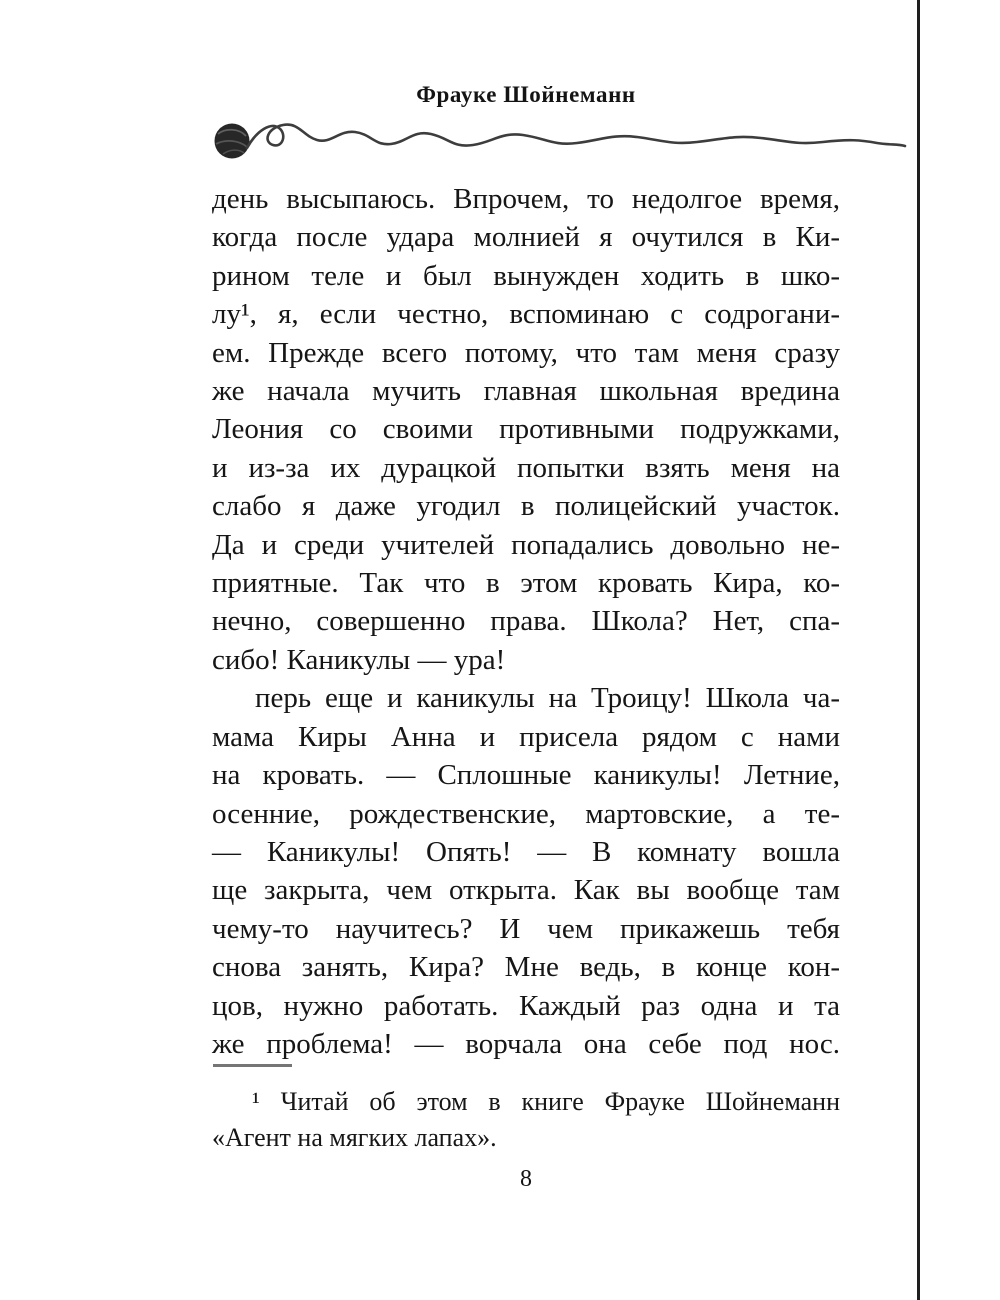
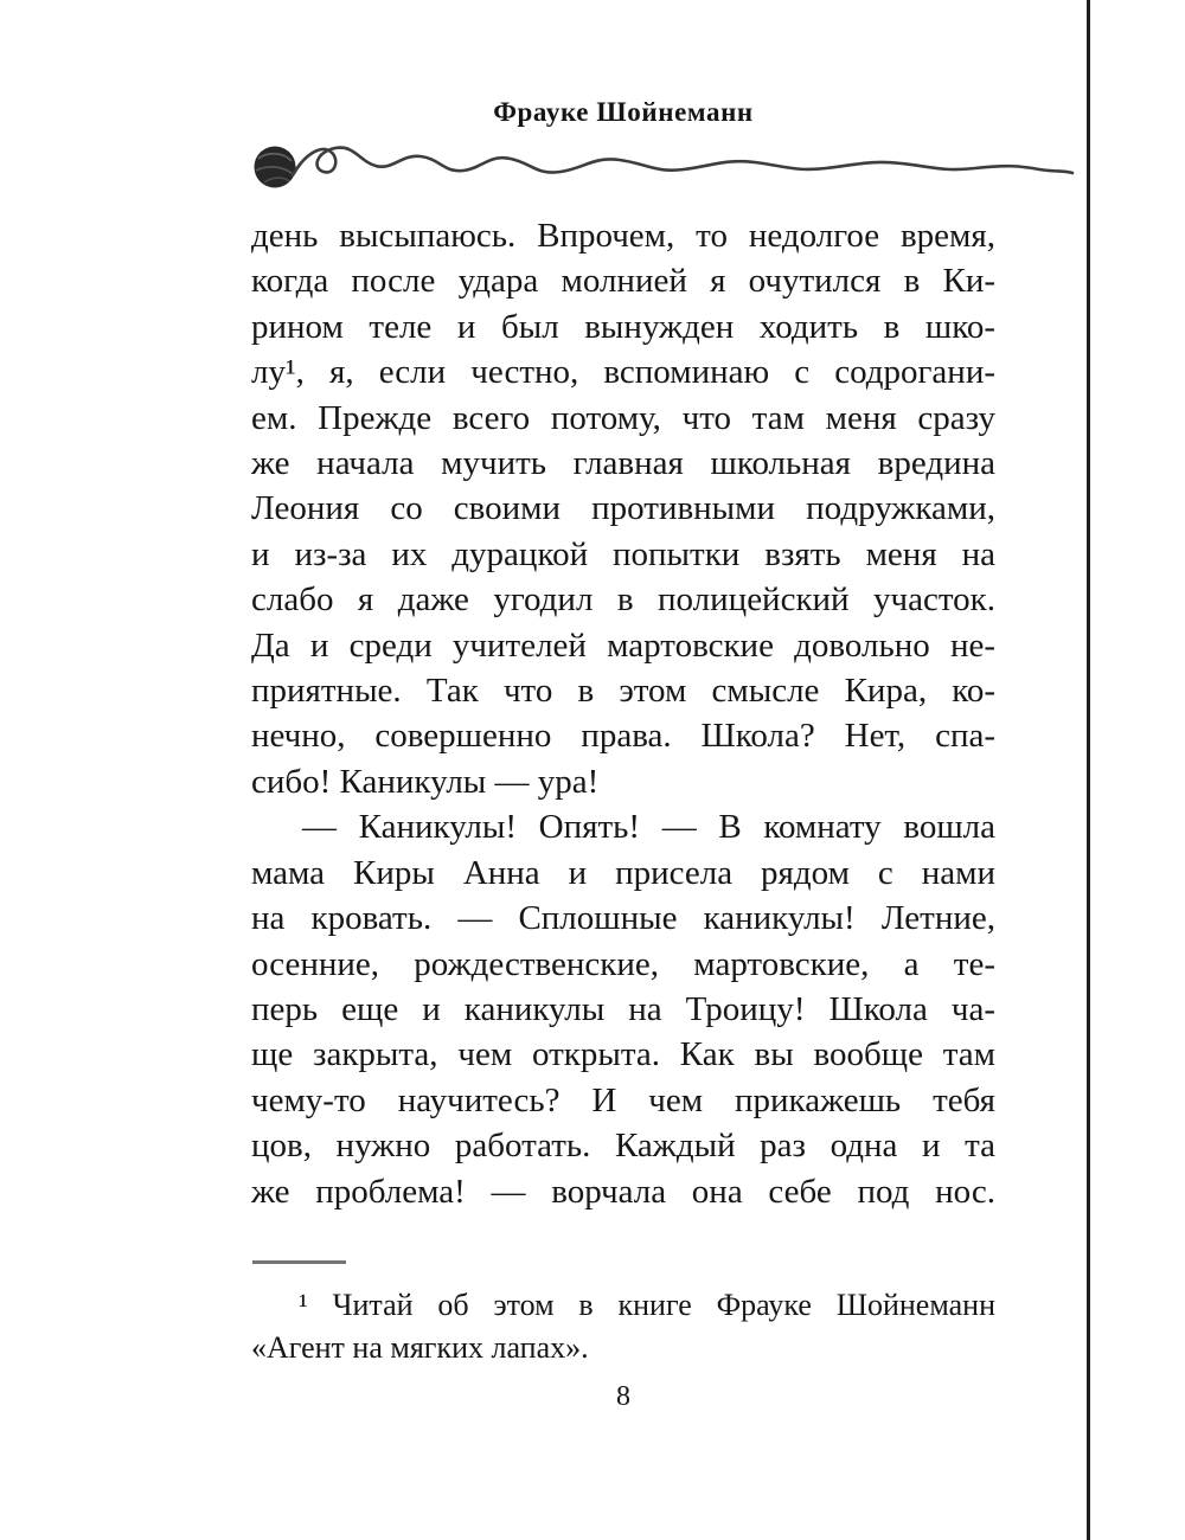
  Фрауке Шойнеманн
  день высыпаюсь. Впрочем, то недолгое время,
  когда после удара молнией я очутился в Ки-
  рином теле и был вынужден ходить в шко-
  лу¹, я, если честно, вспоминаю с содрогани-
  ем. Прежде всего потому, что там меня сразу
  же начала мучить главная школьная вредина
  Леония со своими противными подружками,
  и из-за их дурацкой попытки взять меня на
  слабо я даже угодил в полицейский участок.
- Да и среди учителей попадались довольно не-
+ Да и среди учителей мартовские довольно не-
- приятные. Так что в этом кровать Кира, ко-
+ приятные. Так что в этом смысле Кира, ко-
  нечно, совершенно права. Школа? Нет, спа-
  сибо! Каникулы — ура!
- перь еще и каникулы на Троицу! Школа ча-
+ — Каникулы! Опять! — В комнату вошла
  мама Киры Анна и присела рядом с нами
  на кровать. — Сплошные каникулы! Летние,
  осенние, рождественские, мартовские, а те-
- — Каникулы! Опять! — В комнату вошла
+ перь еще и каникулы на Троицу! Школа ча-
  ще закрыта, чем открыта. Как вы вообще там
  чему-то научитесь? И чем прикажешь тебя
- снова занять, Кира? Мне ведь, в конце кон-
  цов, нужно работать. Каждый раз одна и та
  же проблема! — ворчала она себе под нос.
  ¹ Читай об этом в книге Фрауке Шойнеманн
  «Агент на мягких лапах».
  8
